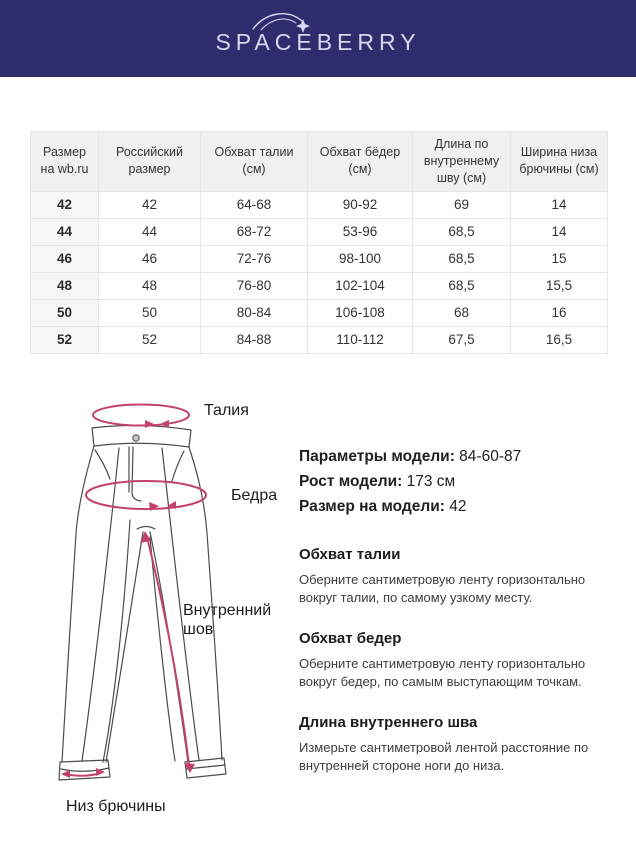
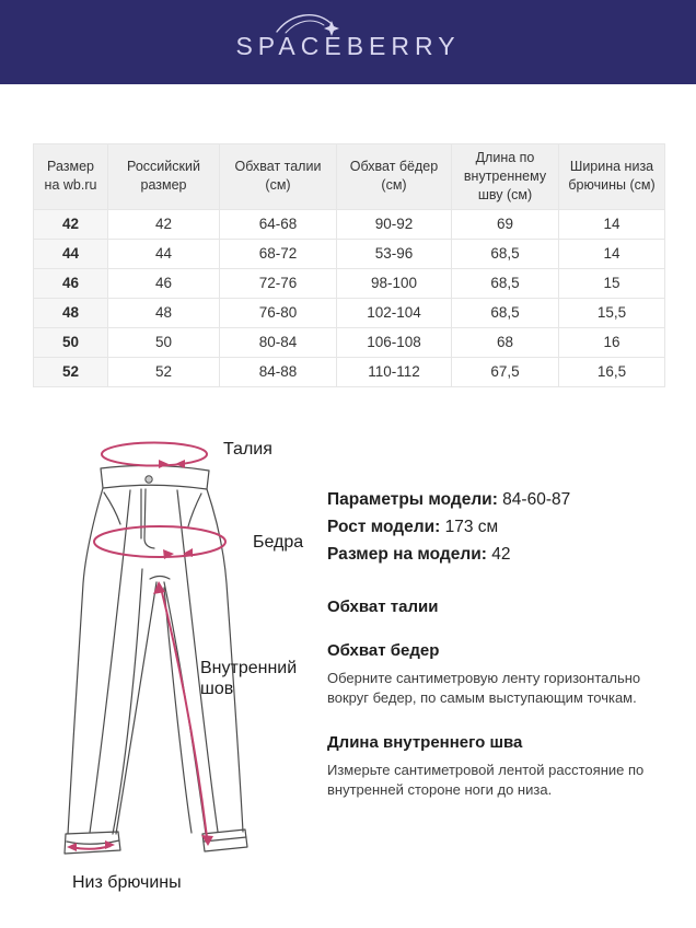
  SPACEBERRY
  Размер на wb.ru	Российский размер	Обхват талии (см)	Обхват бёдер (см)	Длина по внутреннему шву (см)	Ширина низа брючины (см)
  42	42	64-68	90-92	69	14
  44	44	68-72	53-96	68,5	14
  46	46	72-76	98-100	68,5	15
  48	48	76-80	102-104	68,5	15,5
  50	50	80-84	106-108	68	16
  52	52	84-88	110-112	67,5	16,5
  Талия
  Бедра
  Внутренний шов
  Низ брючины
  Параметры модели: 84-60-87
  Рост модели: 173 см
  Размер на модели: 42
  Обхват талии
- Оберните сантиметровую ленту горизонтально вокруг талии, по самому узкому месту.
  Обхват бедер
  Оберните сантиметровую ленту горизонтально вокруг бедер, по самым выступающим точкам.
  Длина внутреннего шва
  Измерьте сантиметровой лентой расстояние по внутренней стороне ноги до низа.
